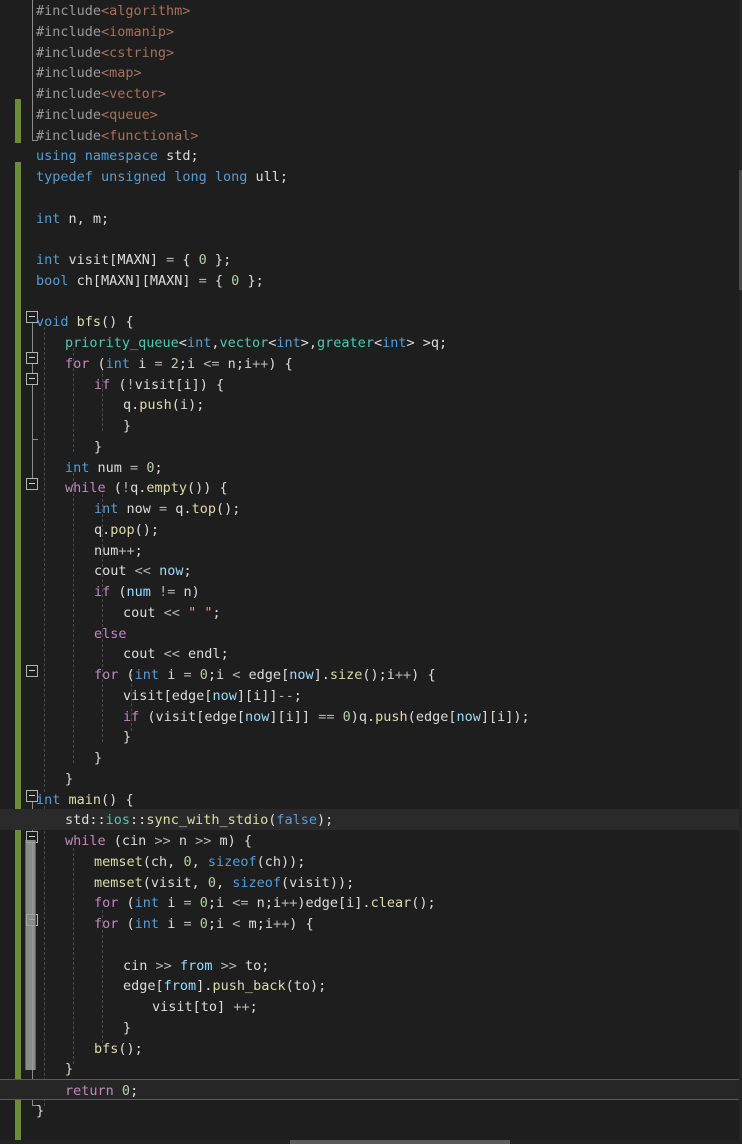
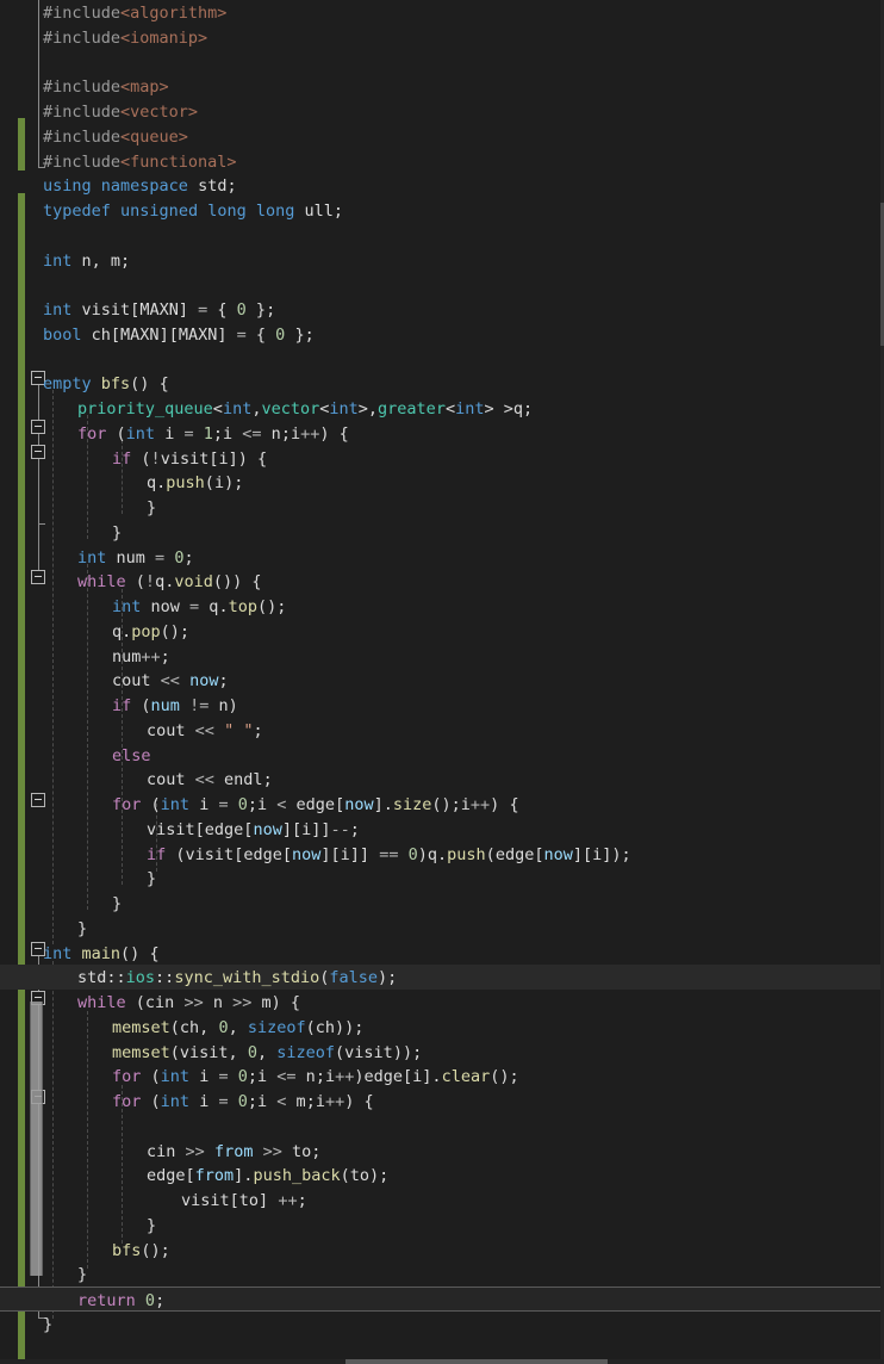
  #include<algorithm>
  #include<iomanip>
- #include<cstring>
  #include<map>
  #include<vector>
  #include<queue>
  #include<functional>
  using namespace std;
  typedef unsigned long long ull;
  int n, m;
  int visit[MAXN] = { 0 };
  bool ch[MAXN][MAXN] = { 0 };
- void bfs() {
+ empty bfs() {
  priority_queue<int,vector<int>,greater<int> >q;
- for (int i = 2;i <= n;i++) {
+ for (int i = 1;i <= n;i++) {
  if (!visit[i]) {
  q.push(i);
  }
  }
  int num = 0;
- while (!q.empty()) {
+ while (!q.void()) {
  int now = q.top();
  q.pop();
  num++;
  cout << now;
  if (num != n)
  cout << " ";
  else
  cout << endl;
  for (int i = 0;i < edge[now].size();i++) {
  visit[edge[now][i]]--;
  if (visit[edge[now][i]] == 0)q.push(edge[now][i]);
  }
  }
  }
  int main() {
  std::ios::sync_with_stdio(false);
  while (cin >> n >> m) {
  memset(ch, 0, sizeof(ch));
  memset(visit, 0, sizeof(visit));
  for (int i = 0;i <= n;i++)edge[i].clear();
  for (int i = 0;i < m;i++) {
  cin >> from >> to;
  edge[from].push_back(to);
  visit[to] ++;
  }
  bfs();
  }
  return 0;
  }
